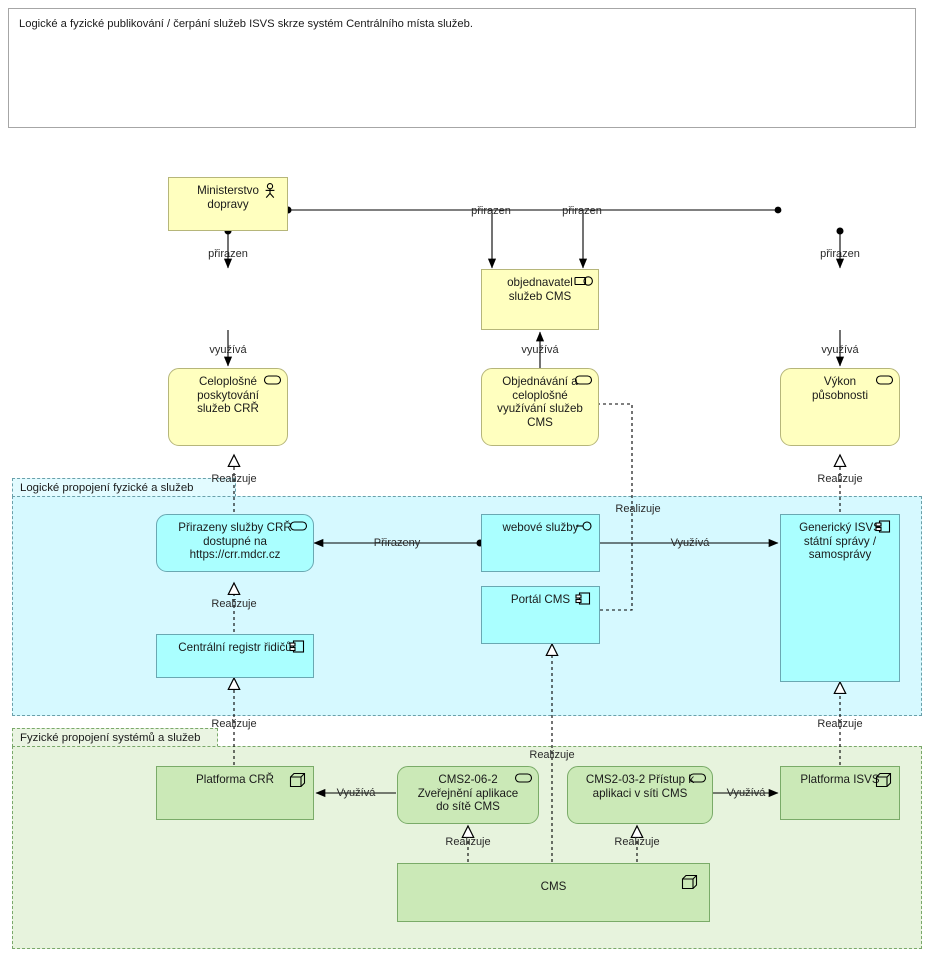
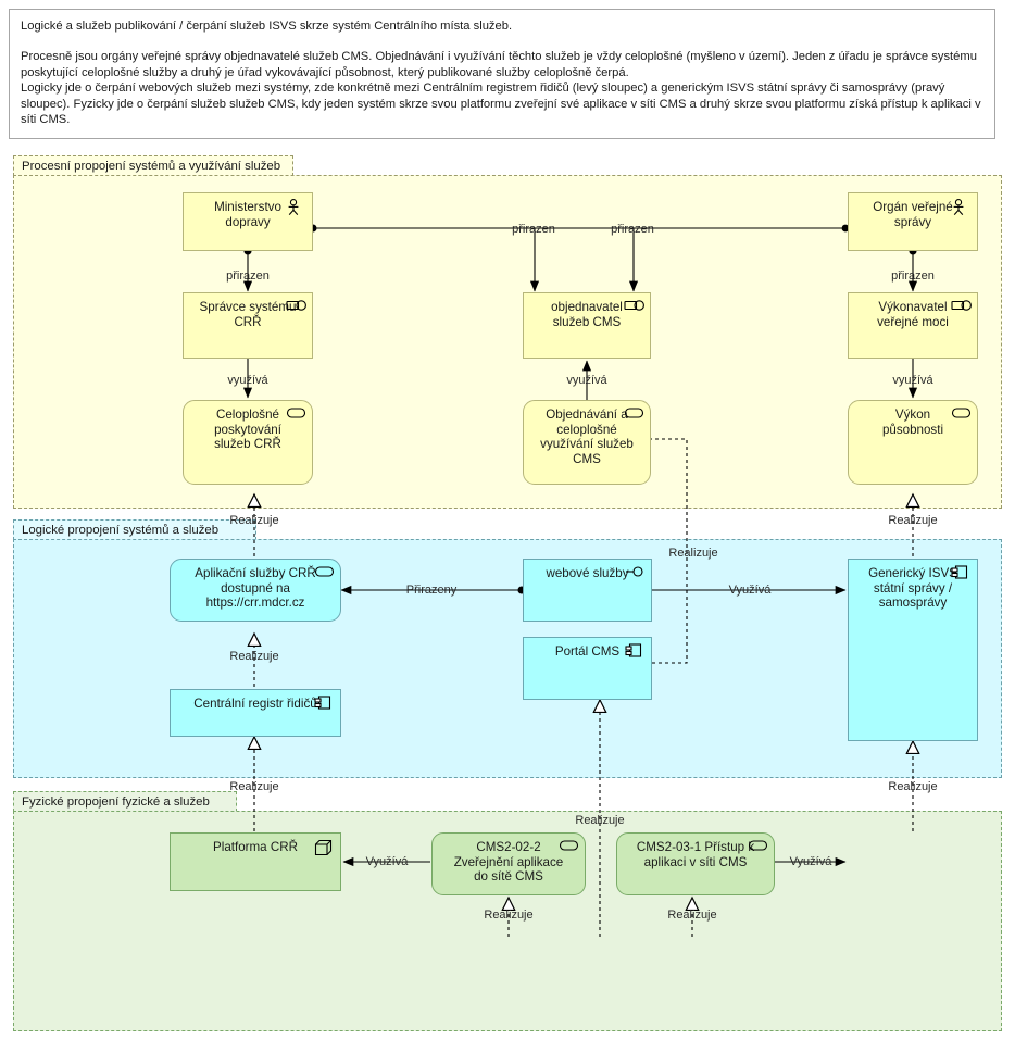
- Logické a fyzické publikování / čerpání služeb ISVS skrze systém Centrálního místa služeb.
+ Logické a služeb publikování / čerpání služeb ISVS skrze systém Centrálního místa služeb.
+ Procesně jsou orgány veřejné správy objednavatelé služeb CMS. Objednávání i využívání těchto služeb je vždy celoplošné (myšleno v území). Jeden z úřadu je správce systému poskytující celoplošné služby a druhý je úřad vykovávající působnost, který publikované služby celoplošně čerpá.
+ Logicky jde o čerpání webových služeb mezi systémy, zde konkrétně mezi Centrálním registrem řidičů (levý sloupec) a generickým ISVS státní správy či samosprávy (pravý sloupec). Fyzicky jde o čerpání služeb služeb CMS, kdy jeden systém skrze svou platformu zveřejní své aplikace v síti CMS a druhý skrze svou platformu získá přístup k aplikaci v síti CMS.
+ Procesní propojení systémů a využívání služeb
- Logické propojení fyzické a služeb
+ Logické propojení systémů a služeb
- Fyzické propojení systémů a služeb
+ Fyzické propojení fyzické a služeb
  Ministerstvo dopravy
+ Správce systému CRŘ
  Celoplošné poskytování služeb CRŘ
  objednavatel služeb CMS
  Objednávání a celoplošné využívání služeb CMS
+ Orgán veřejné správy
+ Výkonavatel veřejné moci
  Výkon působnosti
- Přirazeny služby CRŘ dostupné na https://crr.mdcr.cz
+ Aplikační služby CRŘ dostupné na https://crr.mdcr.cz
  Centrální registr řidičů
  webové služby
  Portál CMS
  Generický ISV státní správy / samosprávy
  Platforma CRŘ
- CMS2-06-2 Zveřejnění aplikace do sítě CMS
+ CMS2-02-2 Zveřejnění aplikace do sítě CMS
- CMS2-03-2 Přístup k aplikaci v síti CMS
+ CMS2-03-1 Přístup k aplikaci v síti CMS
- Platforma ISVS
- CMS
  přirazen
  využívá
  přirazen
  přirazen
  přirazen
  využívá
  využívá
  Realizuje
  Realizuje
  Realizuje
  Přirazeny
  Využívá
  Realizuje
  Realizuje
  Realizuje
  Realizuje
  Využívá
  Využívá
  Realizuje
  Realizuje
